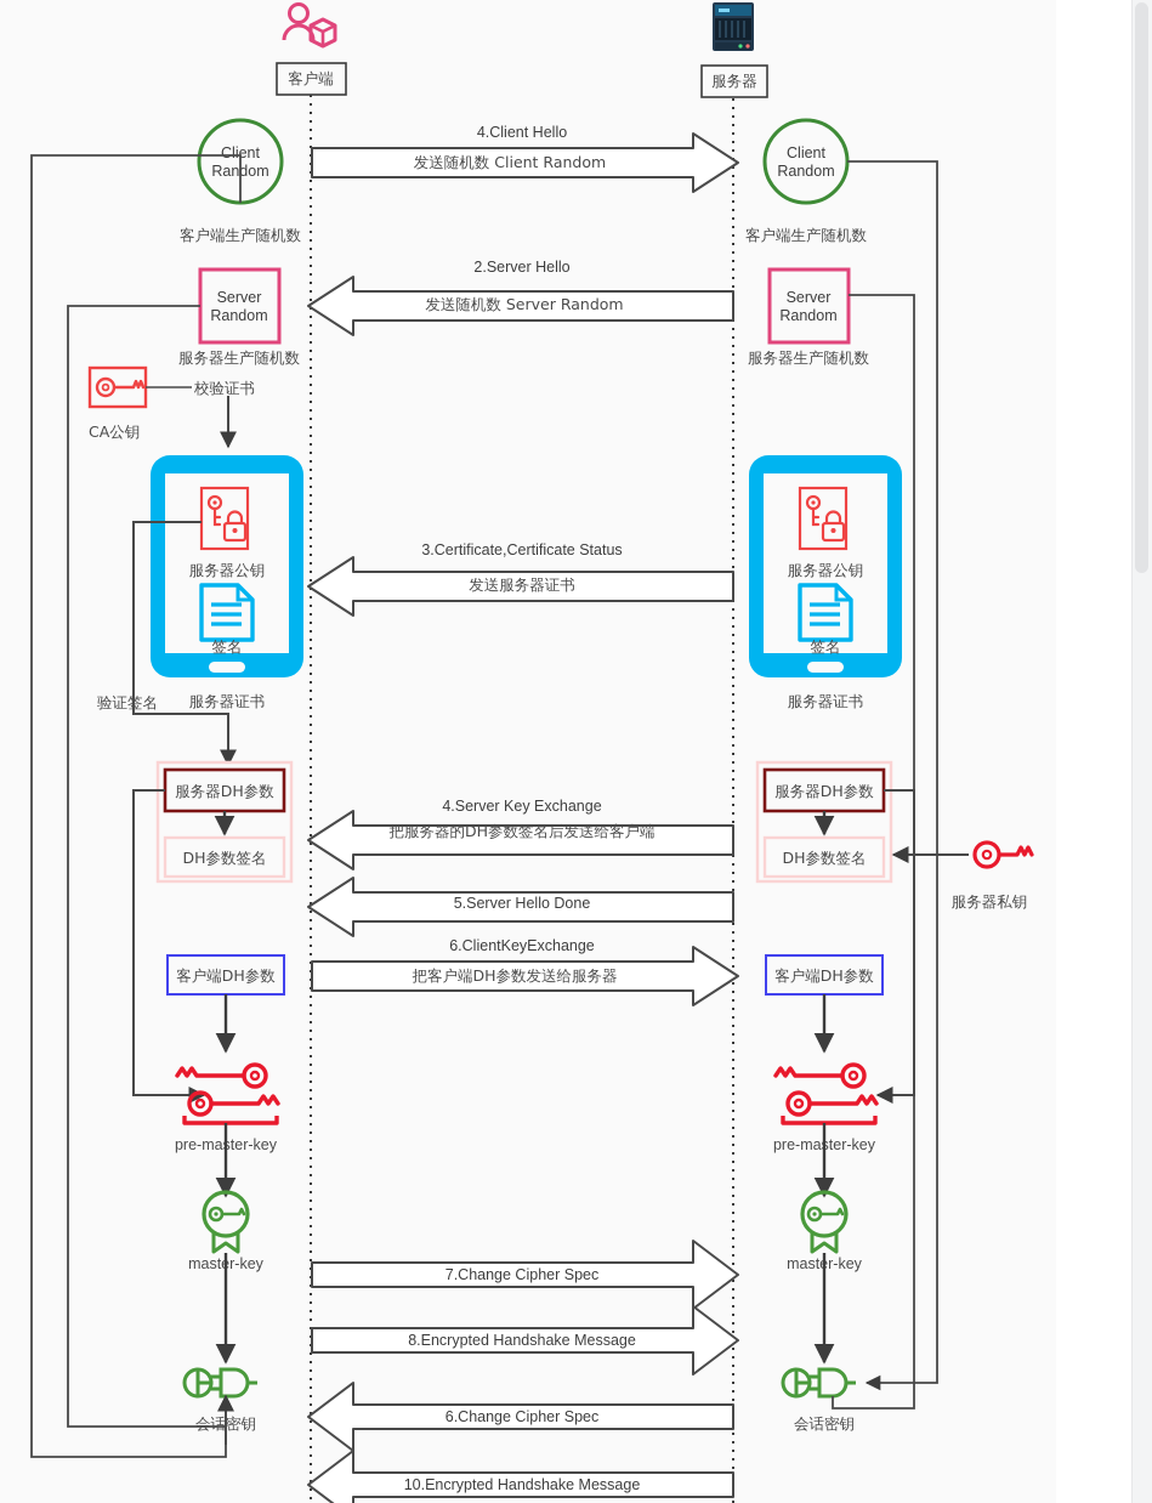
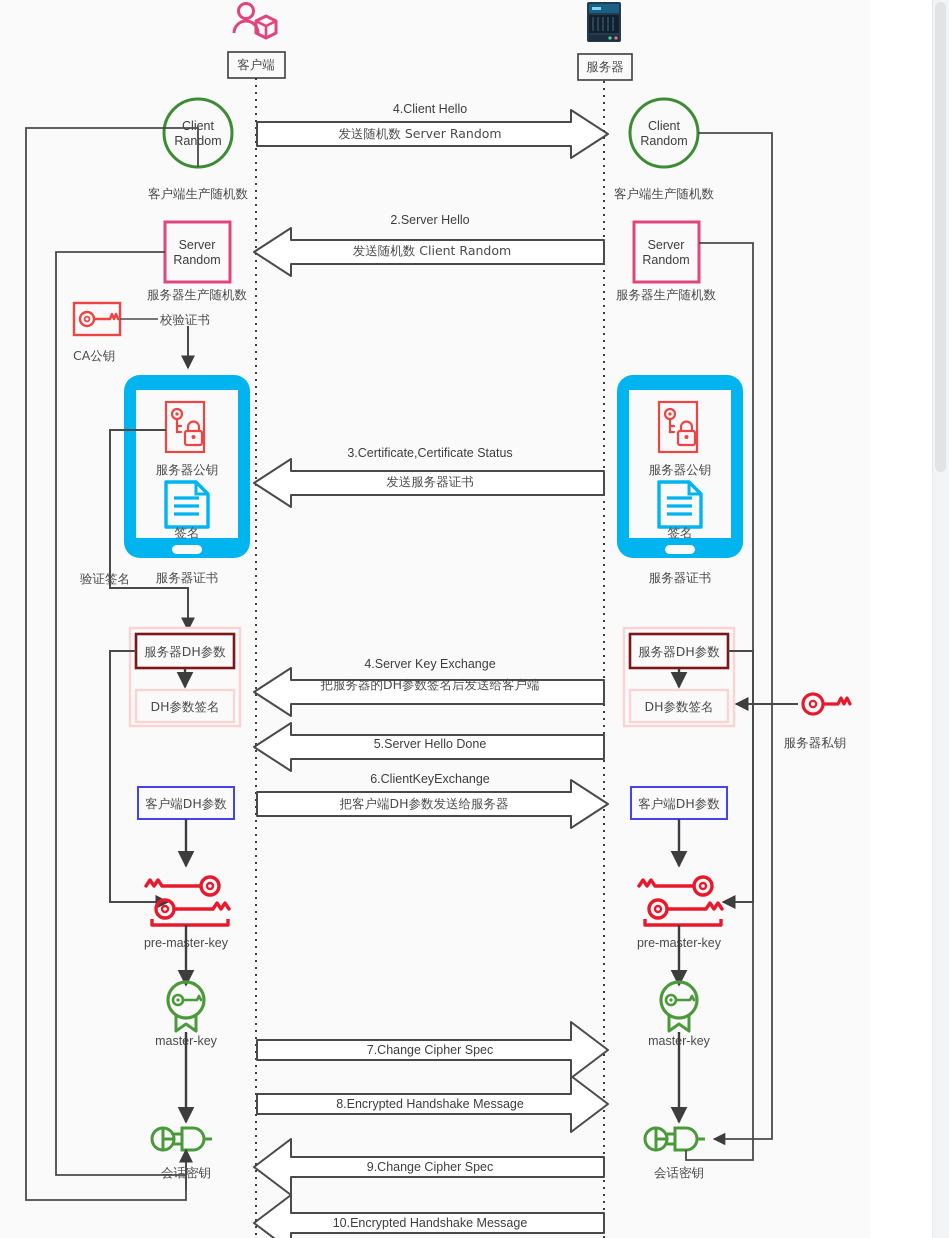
  客户端
  服务器
  Client
  Random
  客户端生产随机数
  Server
  Random
  服务器生产随机数
  CA公钥
  校验证书
  服务器公钥
  签名
  服务器证书
  验证签名
  服务器DH参数
  DH参数签名
  客户端DH参数
  pre-mater-key
  mastr-key
  会话密钥
  Client
  Random
  客户端生产随机数
  Server
  Random
  服务器生产随机数
  服务器公钥
  签名
  服务器证书
  服务器DH参数
  DH参数签名
  服务器私钥
  客户端DH参数
  pre-mater-key
  mastr-key
  会话密钥
  4.Client Hello
- 发送随机数 Client Random
+ 发送随机数 Server Random
  2.Server Hello
- 发送随机数 Server Random
+ 发送随机数 Client Random
  3.Certificate,Certificate Status
  发送服务器证书
  4.Server Key Exchange
  把服务器的DH参数签名后发送给客户端
  5.Server Hello Done
  6.ClientKeyExchange
  把客户端DH参数发送给服务器
  7.Change Cipher Spec
  8.Encrypted Handshake Message
- 6.Change Cipher Spec
+ 9.Change Cipher Spec
  10.Encrypted Handshake Message
